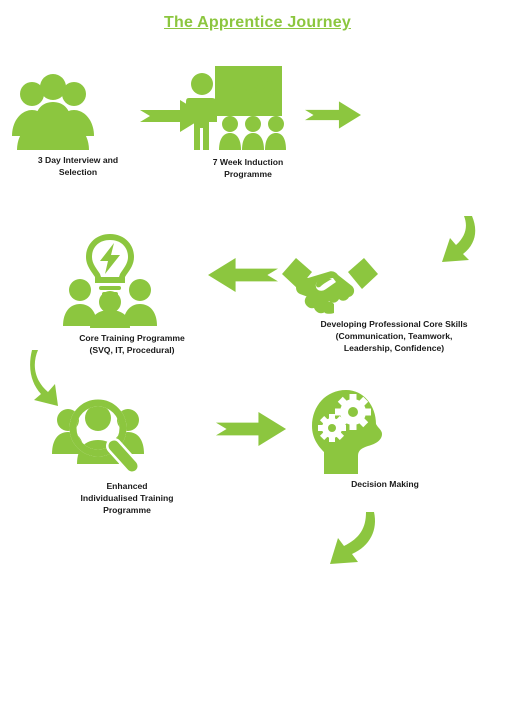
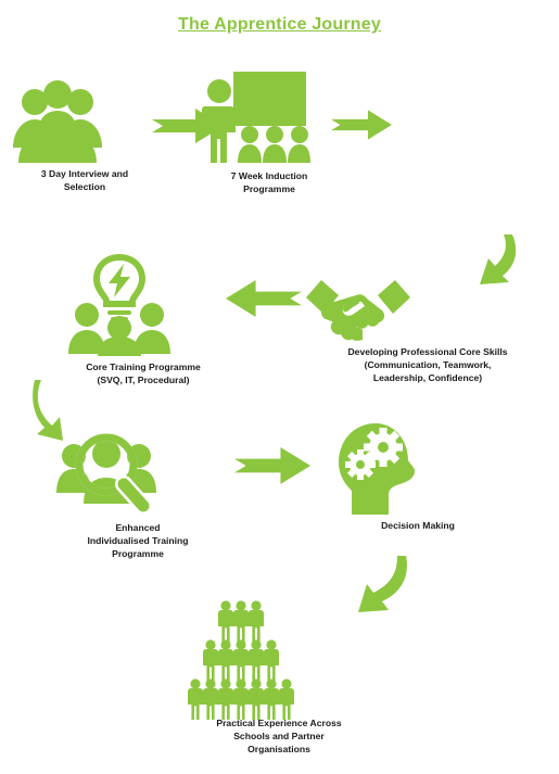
  The Apprentice Journey
  3 Day Interview and
  Selection
  7 Week Induction
  Programme
  Developing Professional Core Skills
  (Communication, Teamwork,
  Leadership, Confidence)
  Core Training Programme
  (SVQ, IT, Procedural)
  Enhanced
  Individualised Training
  Programme
  Decision Making
+ Practical Experience Across
+ Schools and Partner
+ Organisations
